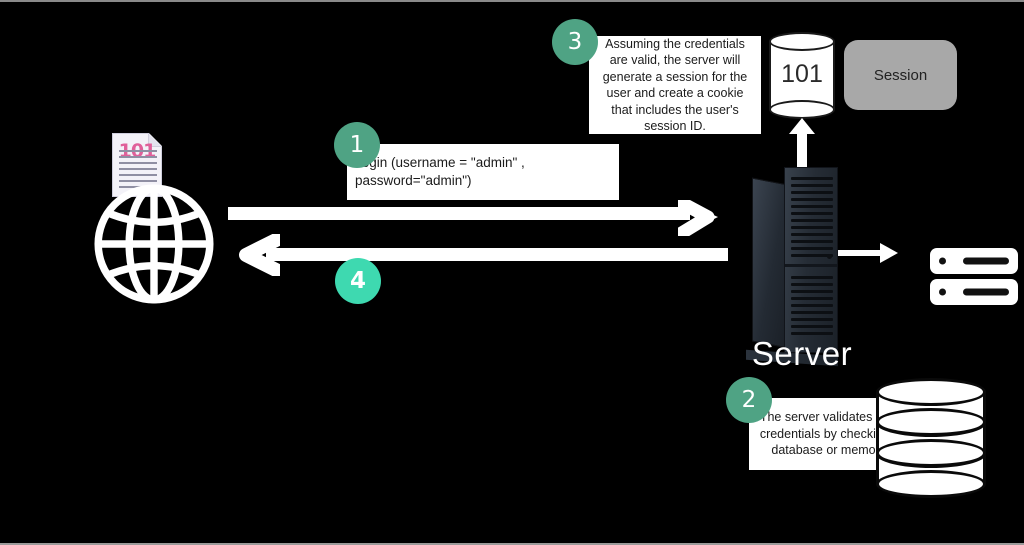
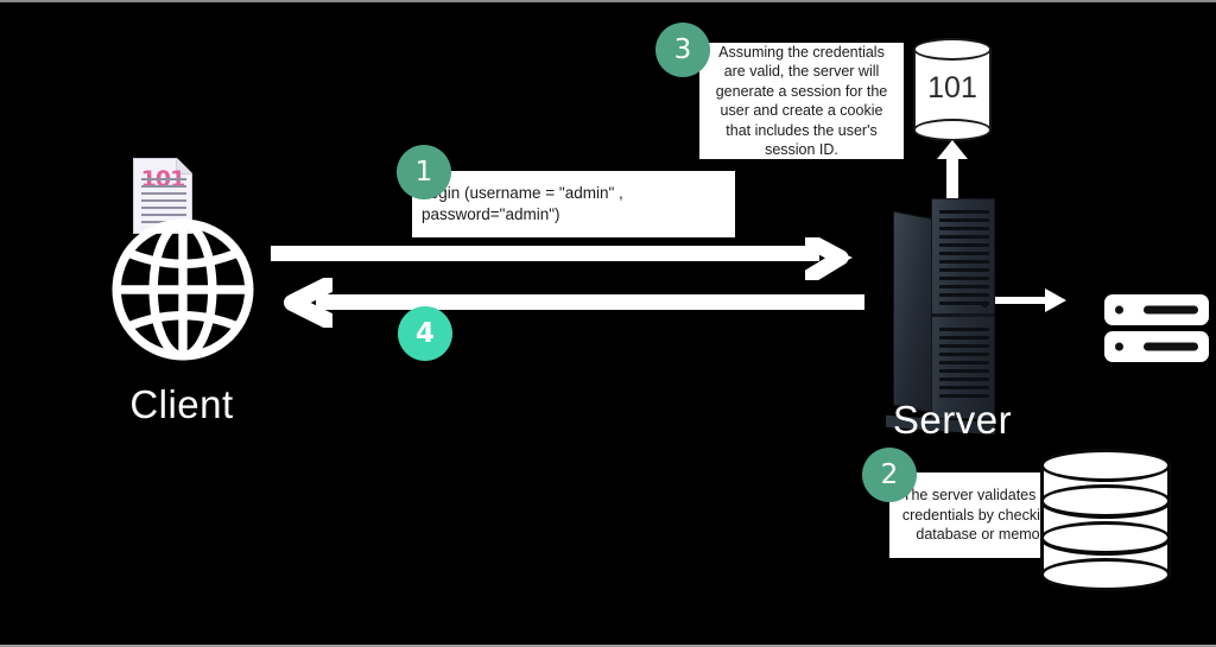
+ Client
  gin (username = "admin" , password="admin")
  1
  4
  Assuming the credentials are valid, the server will generate a session for the user and create a cookie that includes the user's session ID.
  3
  he server validates credentials by checki database or memo
  2
  101
- Session
  Server
